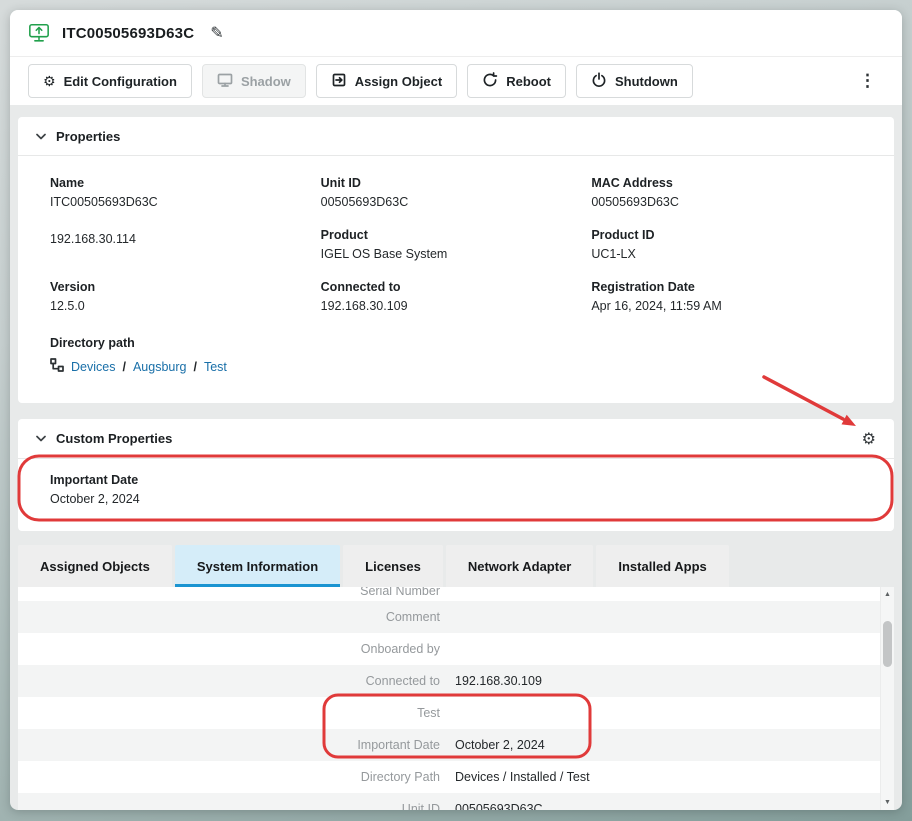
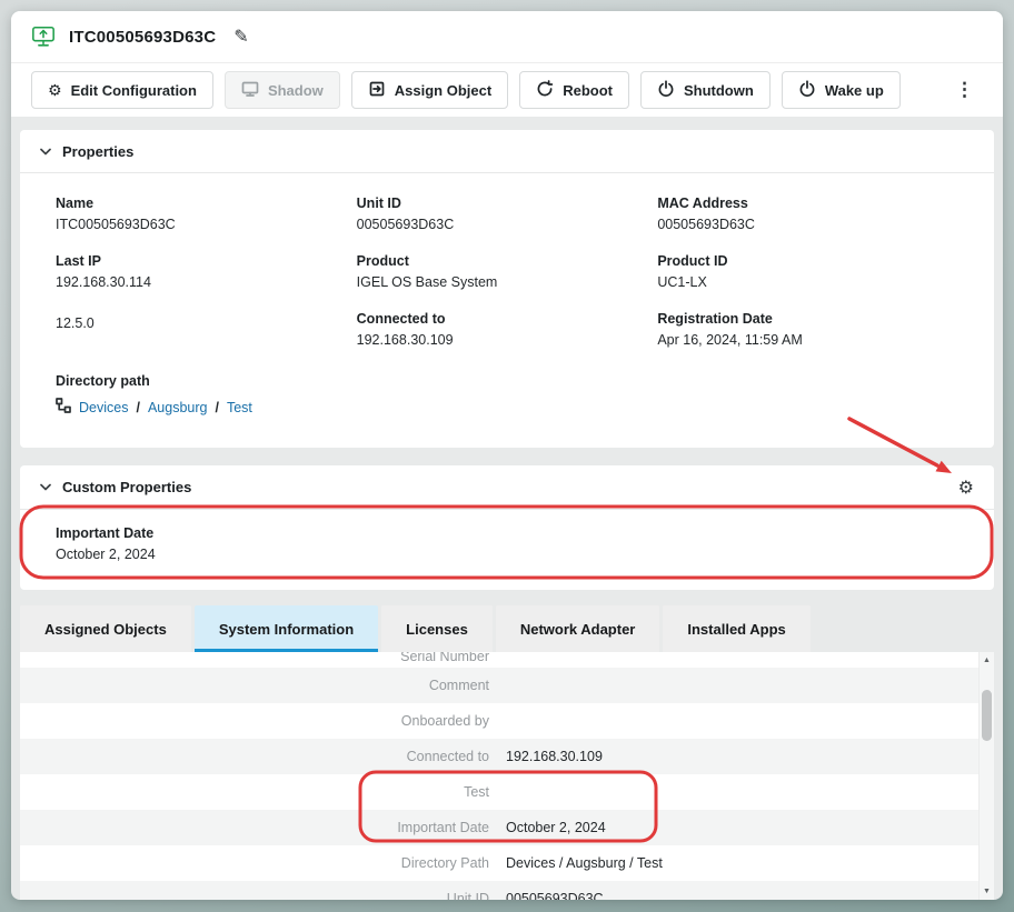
  ITC00505693D63C
  ✎
  ⚙
  Edit Configuration
  Shadow
  Assign Object
  Reboot
  Shutdown
+ Wake up
  ⋮
  Properties
  Name
  ITC00505693D63C
  Unit ID
  00505693D63C
  MAC Address
  00505693D63C
+ Last IP
  192.168.30.114
  Product
  IGEL OS Base System
  Product ID
  UC1-LX
- Version
  12.5.0
  Connected to
  192.168.30.109
  Registration Date
  Apr 16, 2024, 11:59 AM
  Directory path
  Devices
  /
  Augsburg
  /
  Test
  Custom Properties
  ⚙
  Important Date
  October 2, 2024
  Assigned Objects
  System Information
  Licenses
  Network Adapter
  Installed Apps
  Serial Number
  Comment
  Onboarded by
  Connected to
  192.168.30.109
  Test
  Important Date
  October 2, 2024
  Directory Path
- Devices / Installed / Test
+ Devices / Augsburg / Test
  Unit ID
  00505693D63C
